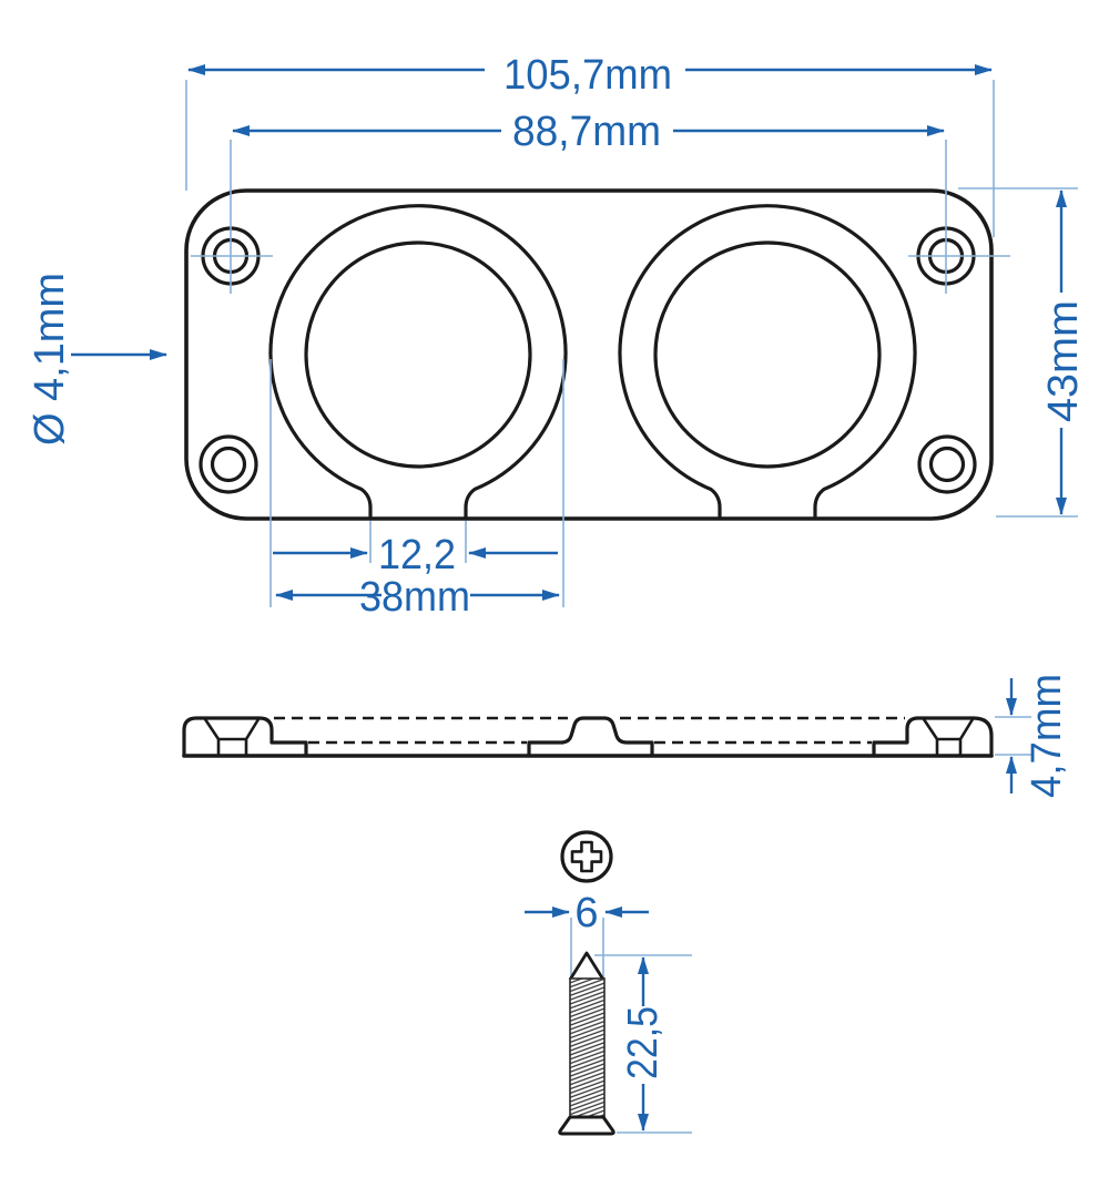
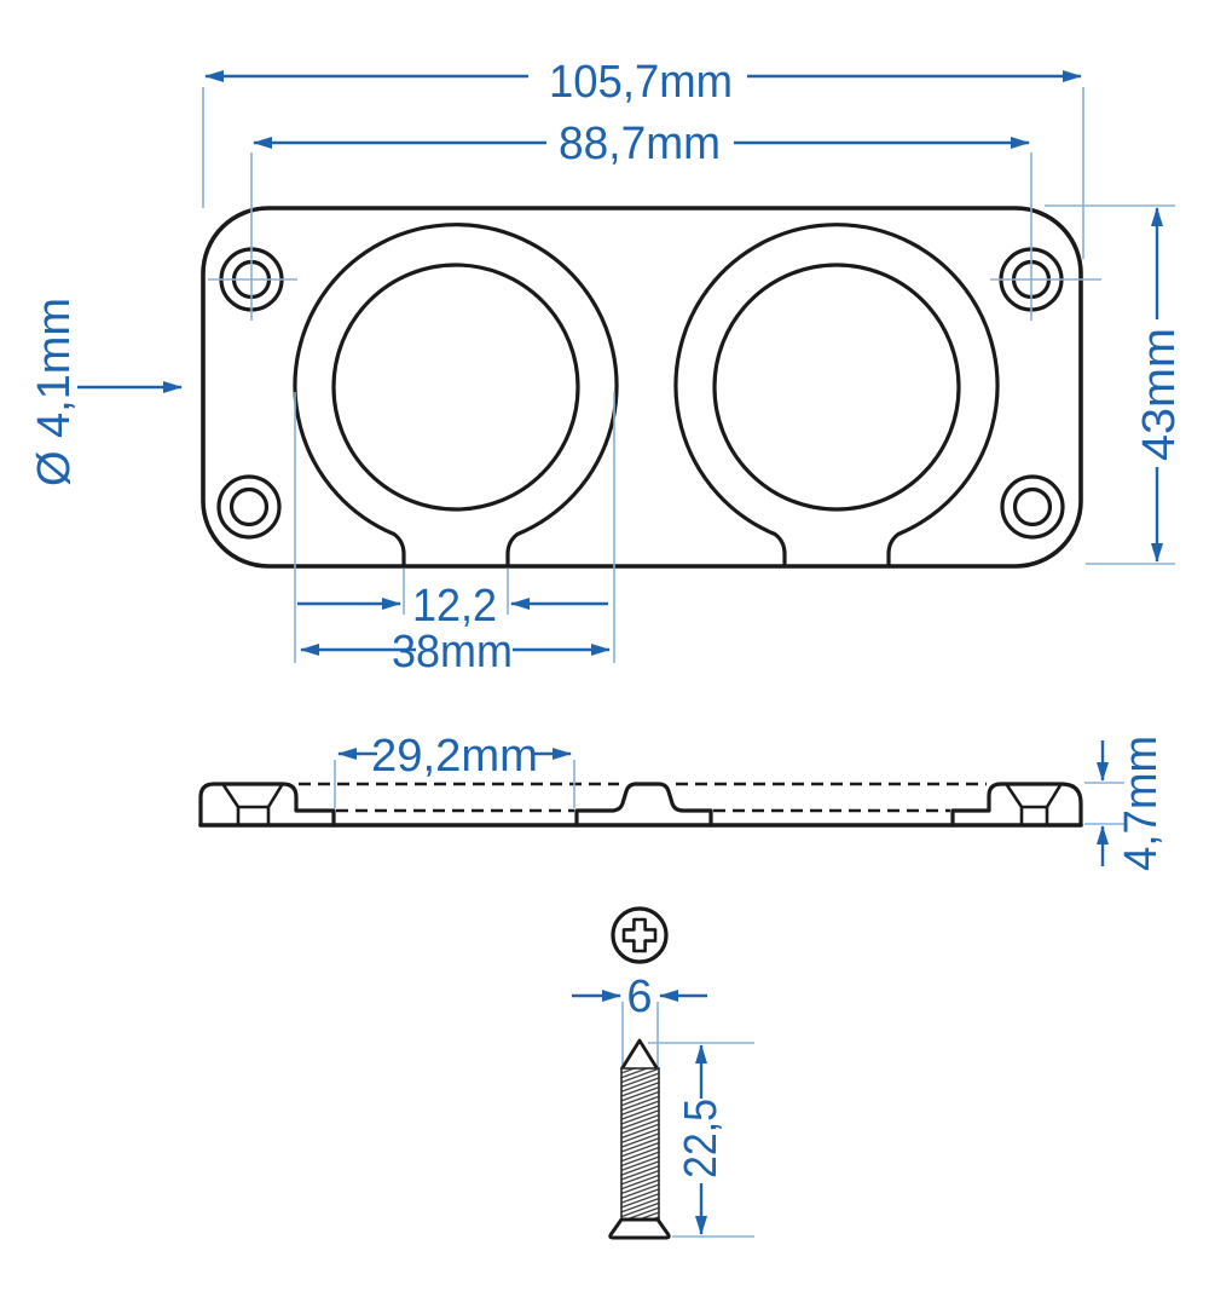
  105,7mm
  88,7mm
  12,2
  38mm
+ 29,2mm
  6
